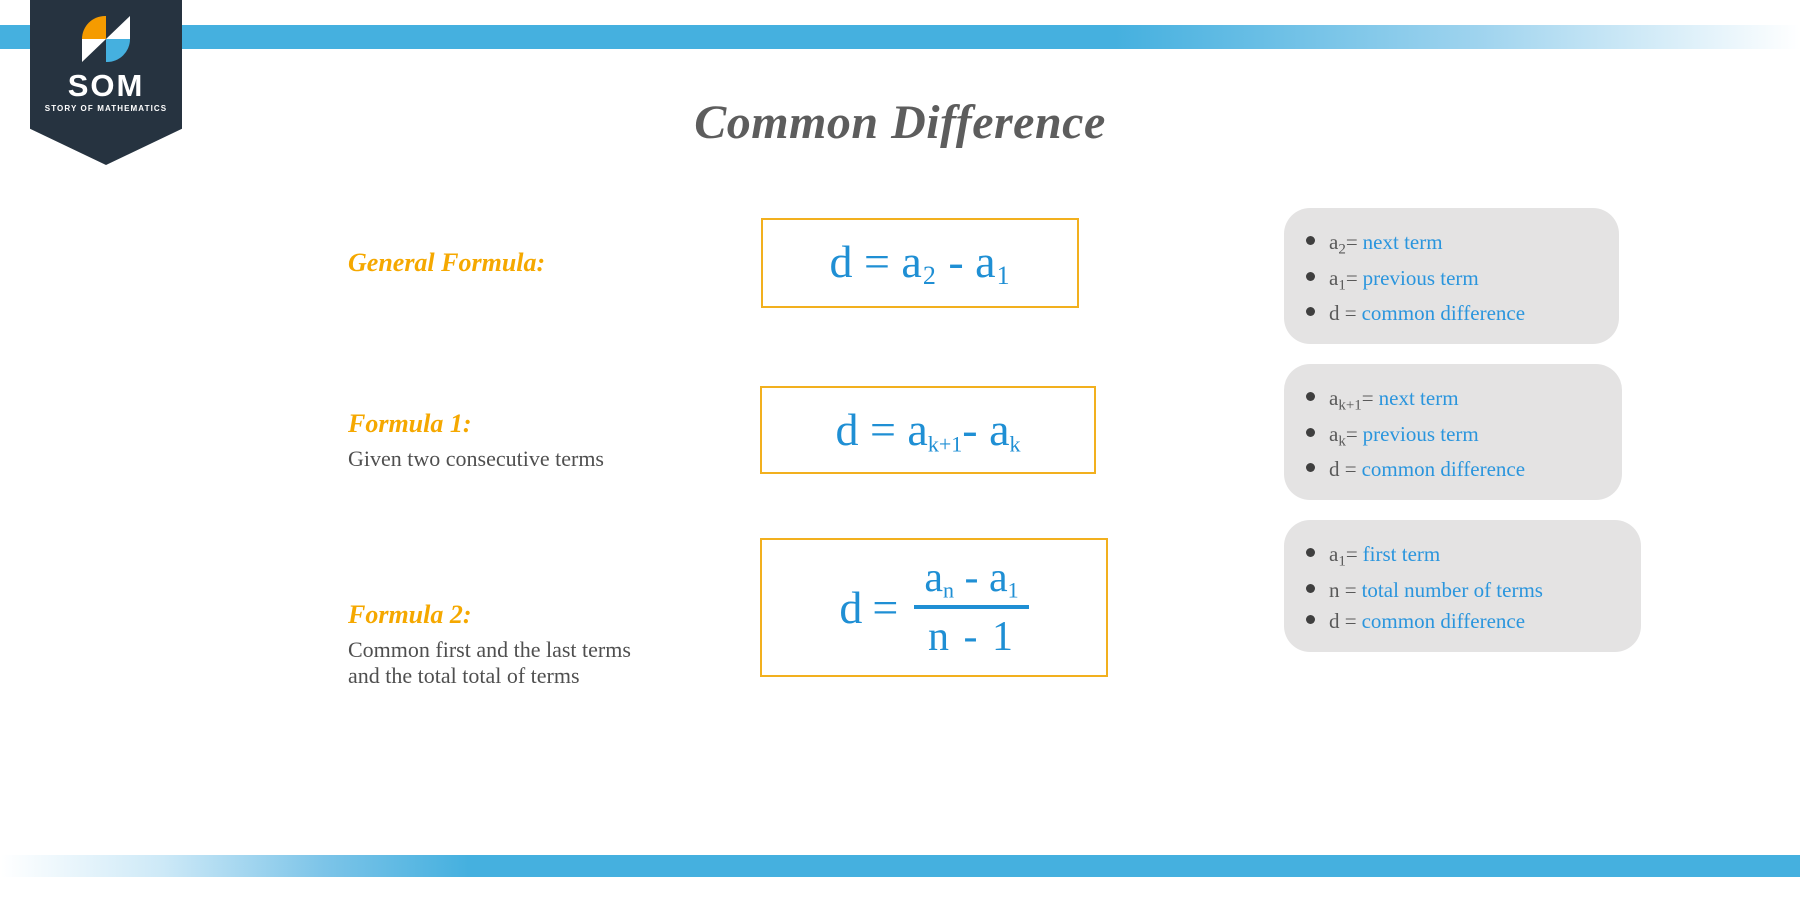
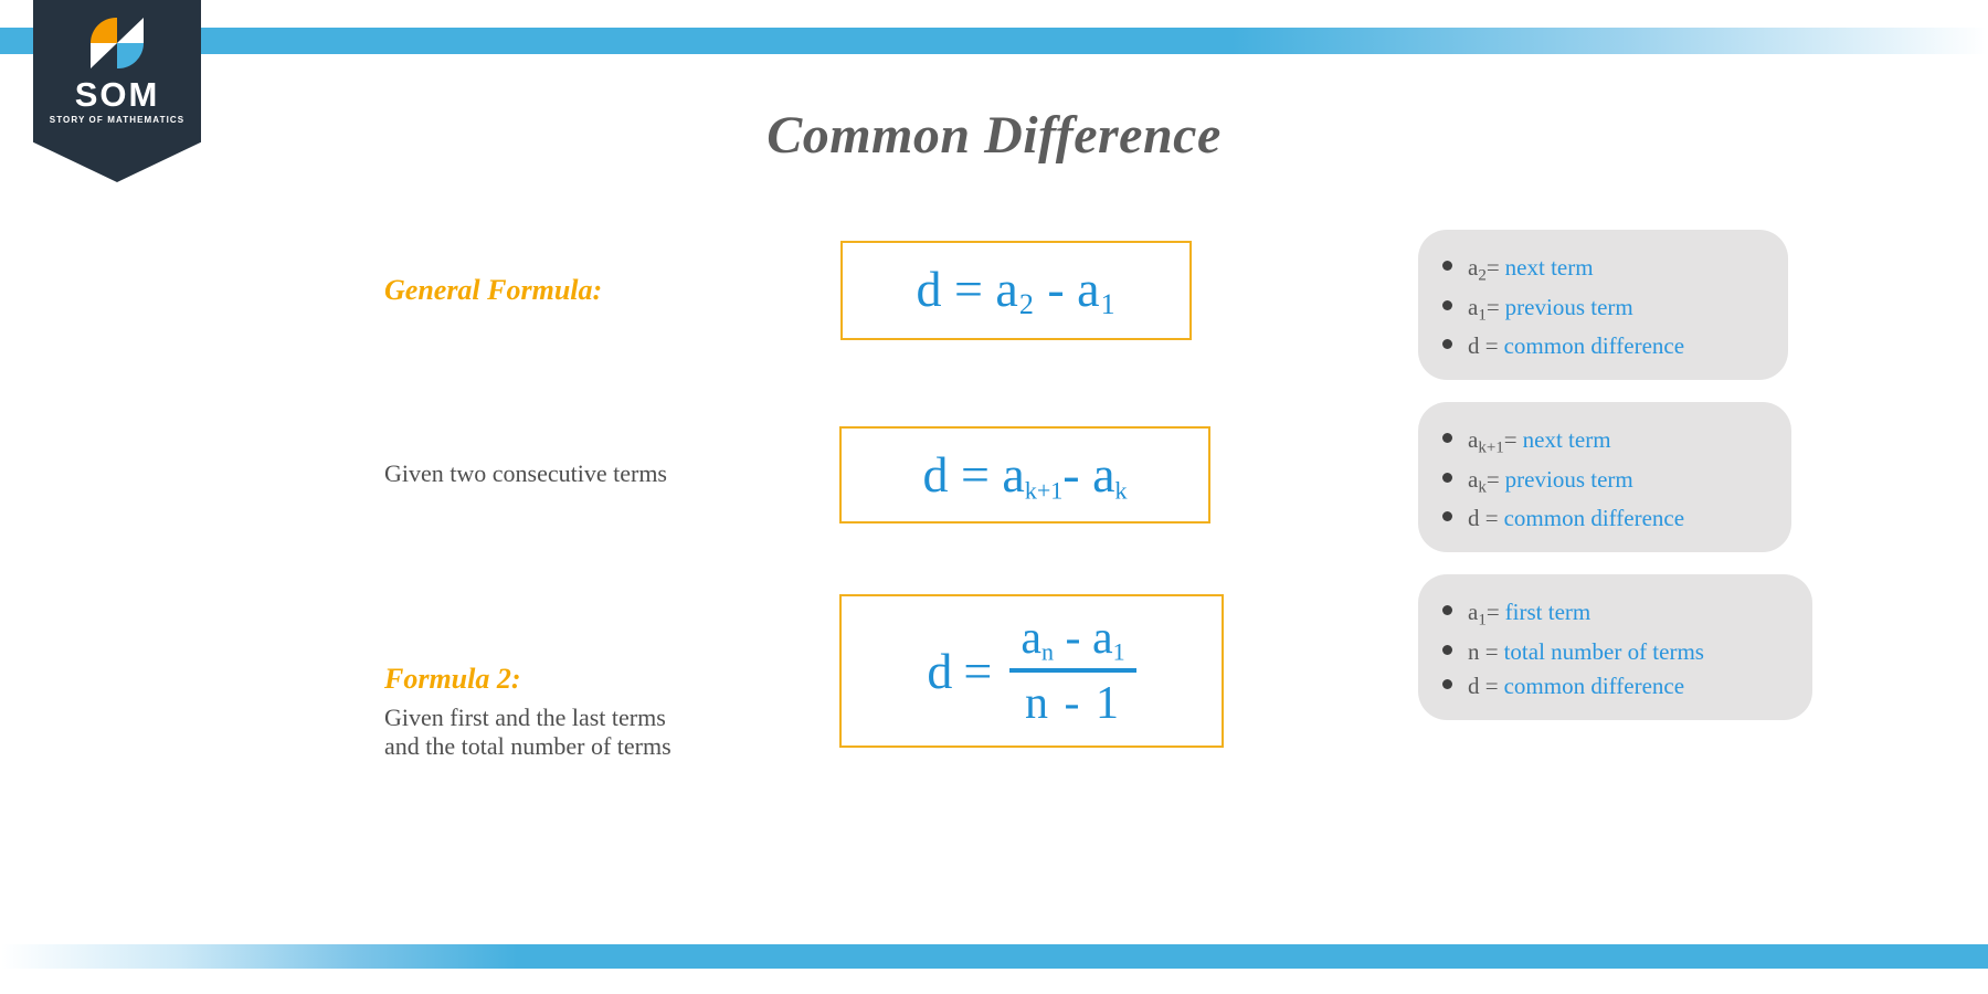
  SOM
  STORY OF MATHEMATICS
  Common Difference
  General Formula:
  d = a2 - a1
  a2=
  next term
  a1=
  previous term
  d =
  common difference
- Formula 1:
  Given two consecutive terms
  d = ak+1- ak
  ak+1=
  next term
  ak=
  previous term
  d =
  common difference
  Formula 2:
- Common first and the last terms
+ Given first and the last terms
- and the total total of terms
+ and the total number of terms
  d
  =
  an - a1
  n - 1
  a1=
  first term
  n =
  total number of terms
  d =
  common difference
